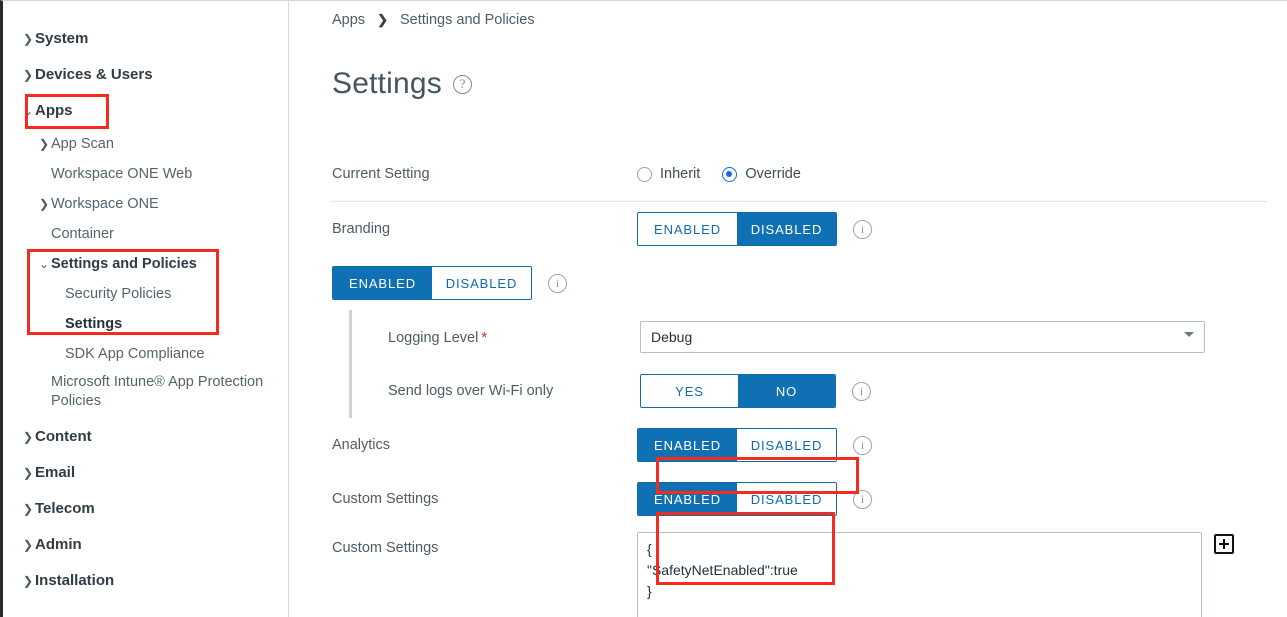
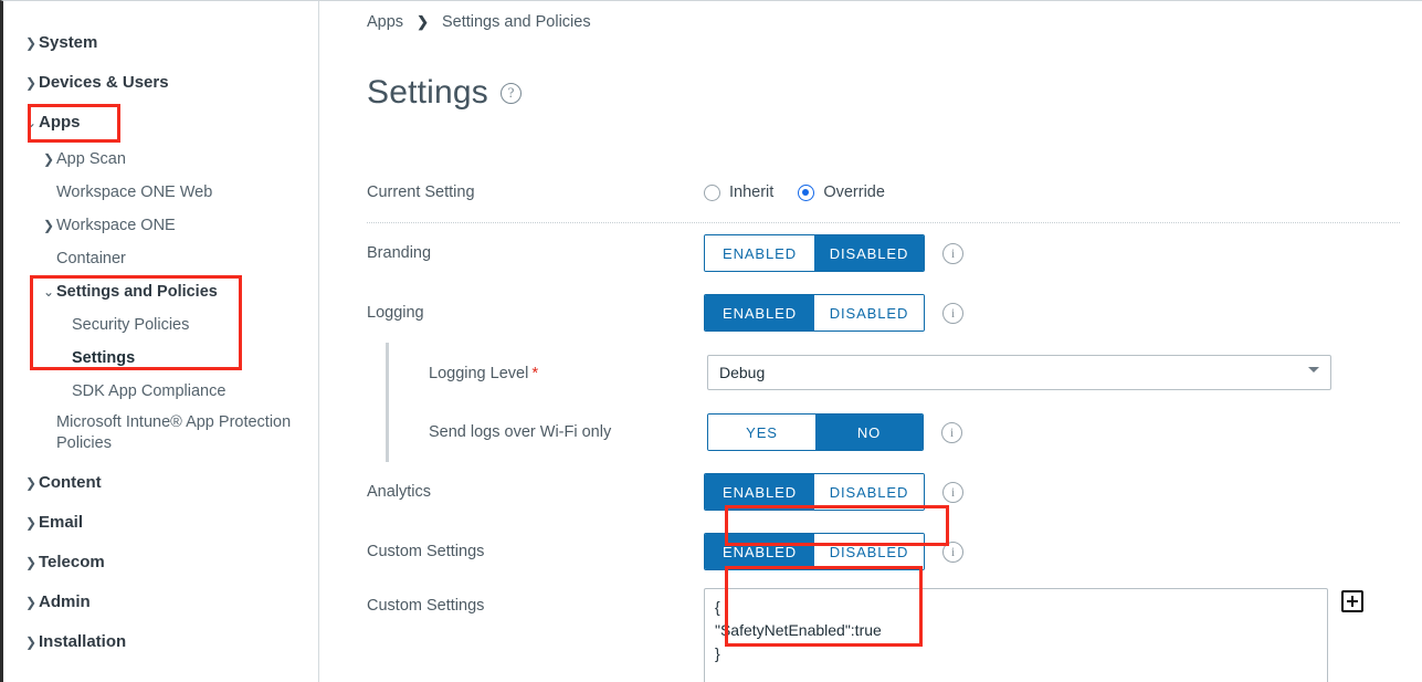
  ❯
  System
  ❯
  Devices & Users
  ⌄
  Apps
  ❯
  App Scan
  Workspace ONE Web
  ❯
  Workspace ONE
  Container
  ⌄
  Settings and Policies
  Security Policies
  Settings
  SDK App Compliance
  Microsoft Intune® App Protection Policies
  ❯
  Content
  ❯
  Email
  ❯
  Telecom
  ❯
  Admin
  ❯
  Installation
  Apps
  ❯
  Settings and Policies
  Settings
  ?
  Current Setting
  Inherit
  Override
  Branding
  ENABLED
  DISABLED
  i
+ Logging
  ENABLED
  DISABLED
  i
  Logging Level *
  Debug
  Send logs over Wi-Fi only
  YES
  NO
  i
  Analytics
  ENABLED
  DISABLED
  i
  Custom Settings
  ENABLED
  DISABLED
  i
  Custom Settings
  {
  "SafetyNetEnabled":true
  }
